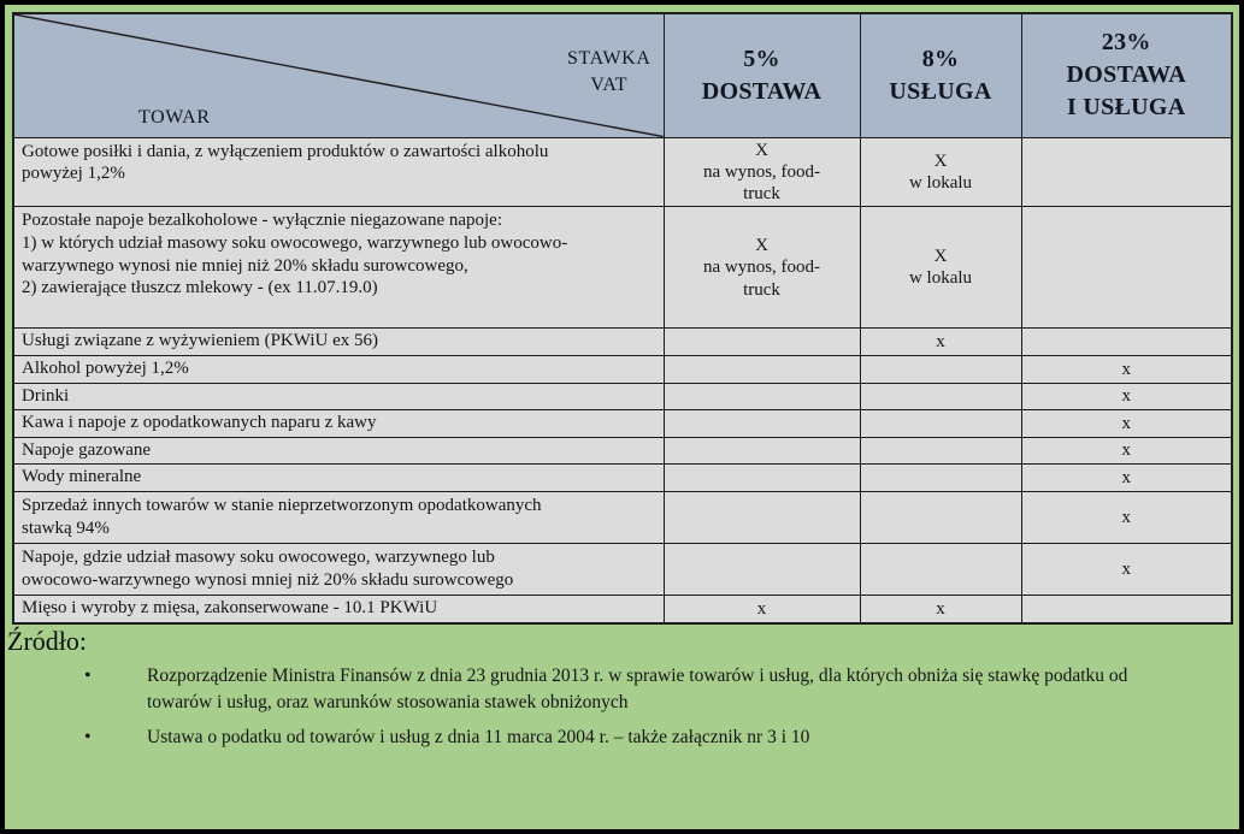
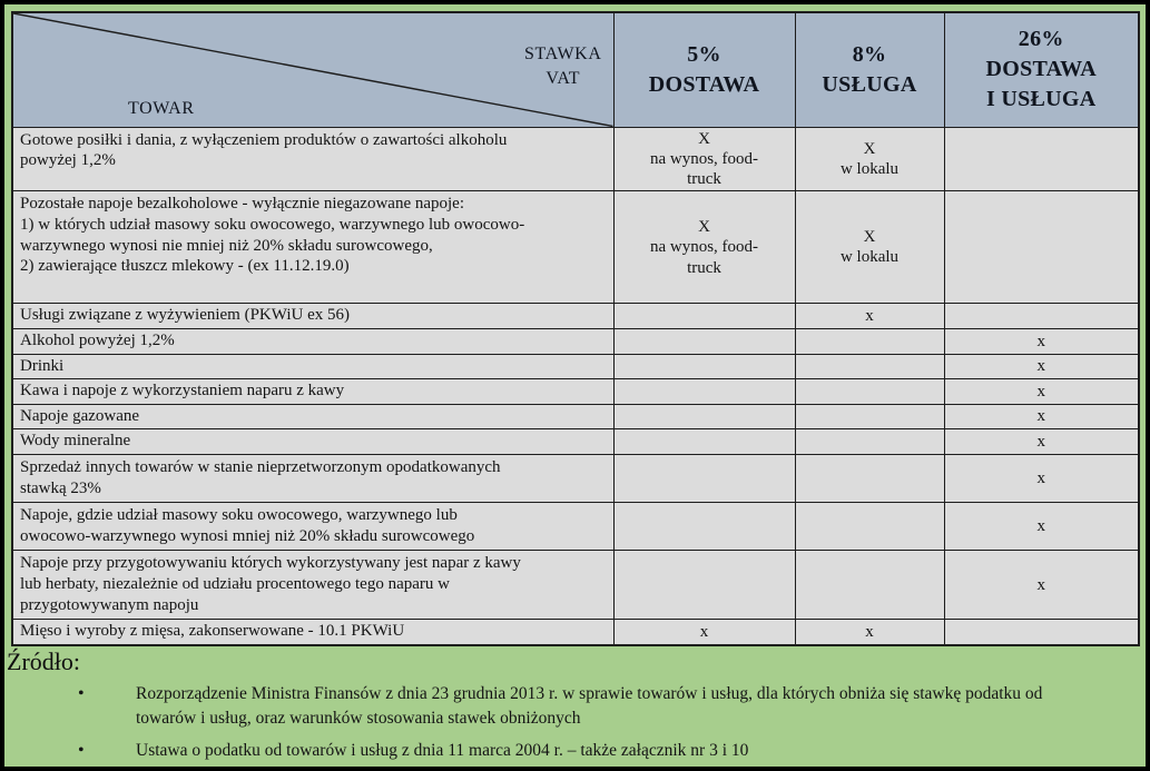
- STAWKA VAT TOWAR	5% DOSTAWA	8% USŁUGA	23% DOSTAWA I USŁUGA
+ STAWKA VAT TOWAR	5% DOSTAWA	8% USŁUGA	26% DOSTAWA I USŁUGA
  Gotowe posiłki i dania, z wyłączeniem produktów o zawartości alkoholu powyżej 1,2%	X na wynos, food- truck	X w lokalu
- Pozostałe napoje bezalkoholowe - wyłącznie niegazowane napoje: 1) w których udział masowy soku owocowego, warzywnego lub owocowo- warzywnego wynosi nie mniej niż 20% składu surowcowego, 2) zawierające tłuszcz mlekowy - (ex 11.07.19.0)	X na wynos, food- truck	X w lokalu
+ Pozostałe napoje bezalkoholowe - wyłącznie niegazowane napoje: 1) w których udział masowy soku owocowego, warzywnego lub owocowo- warzywnego wynosi nie mniej niż 20% składu surowcowego, 2) zawierające tłuszcz mlekowy - (ex 11.12.19.0)	X na wynos, food- truck	X w lokalu
  Usługi związane z wyżywieniem (PKWiU ex 56)		x
  Alkohol powyżej 1,2%			x
  Drinki			x
- Kawa i napoje z opodatkowanych naparu z kawy			x
+ Kawa i napoje z wykorzystaniem naparu z kawy			x
  Napoje gazowane			x
  Wody mineralne			x
- Sprzedaż innych towarów w stanie nieprzetworzonym opodatkowanych stawką 94%			x
+ Sprzedaż innych towarów w stanie nieprzetworzonym opodatkowanych stawką 23%			x
  Napoje, gdzie udział masowy soku owocowego, warzywnego lub owocowo-warzywnego wynosi mniej niż 20% składu surowcowego			x
+ Napoje przy przygotowywaniu których wykorzystywany jest napar z kawy lub herbaty, niezależnie od udziału procentowego tego naparu w przygotowywanym napoju			x
  Mięso i wyroby z mięsa, zakonserwowane - 10.1 PKWiU	x	x
  Źródło:
  Rozporządzenie Ministra Finansów z dnia 23 grudnia 2013 r. w sprawie towarów i usług, dla których obniża się stawkę podatku od towarów i usług, oraz warunków stosowania stawek obniżonych
  Ustawa o podatku od towarów i usług z dnia 11 marca 2004 r. – także załącznik nr 3 i 10
